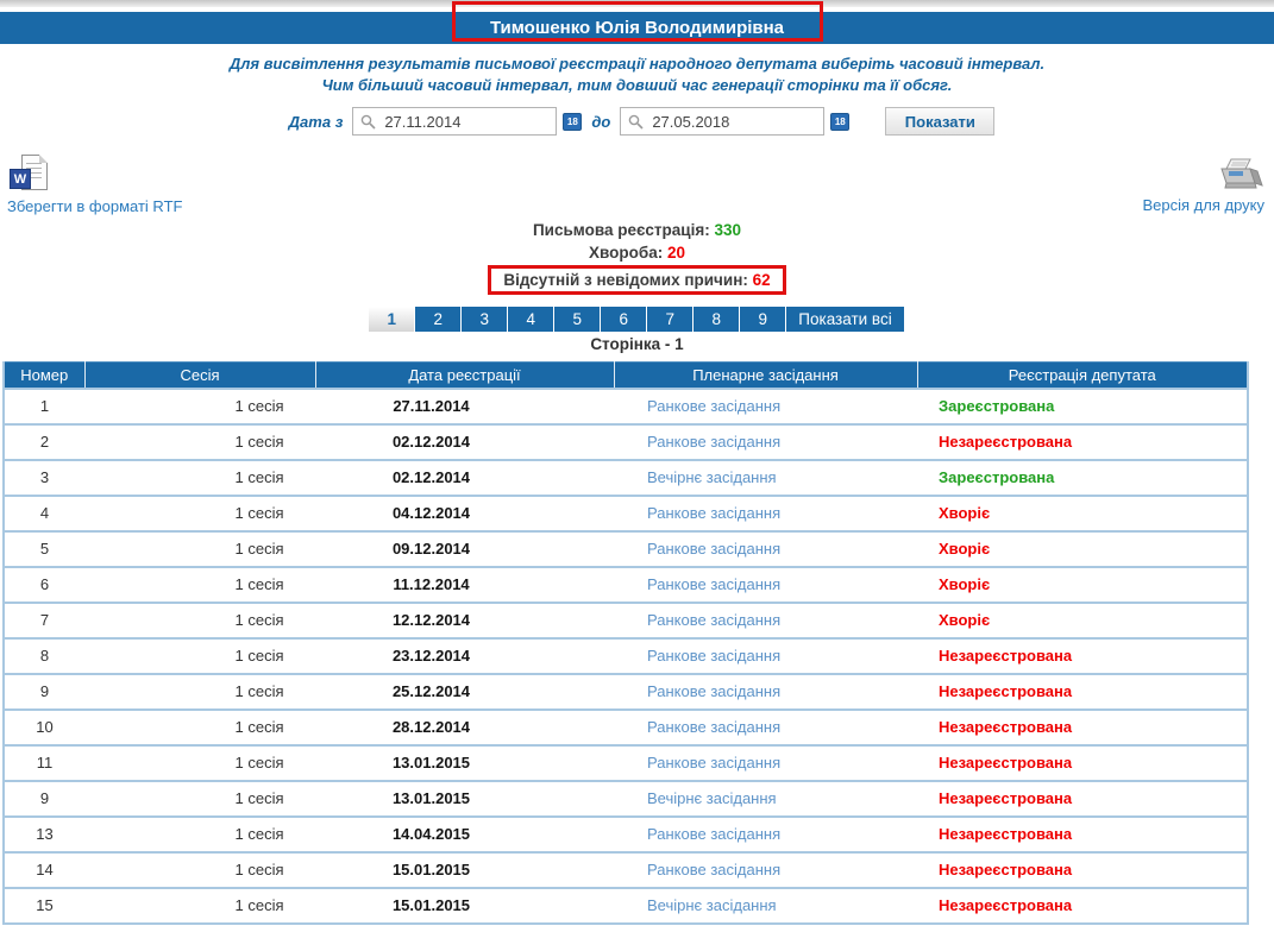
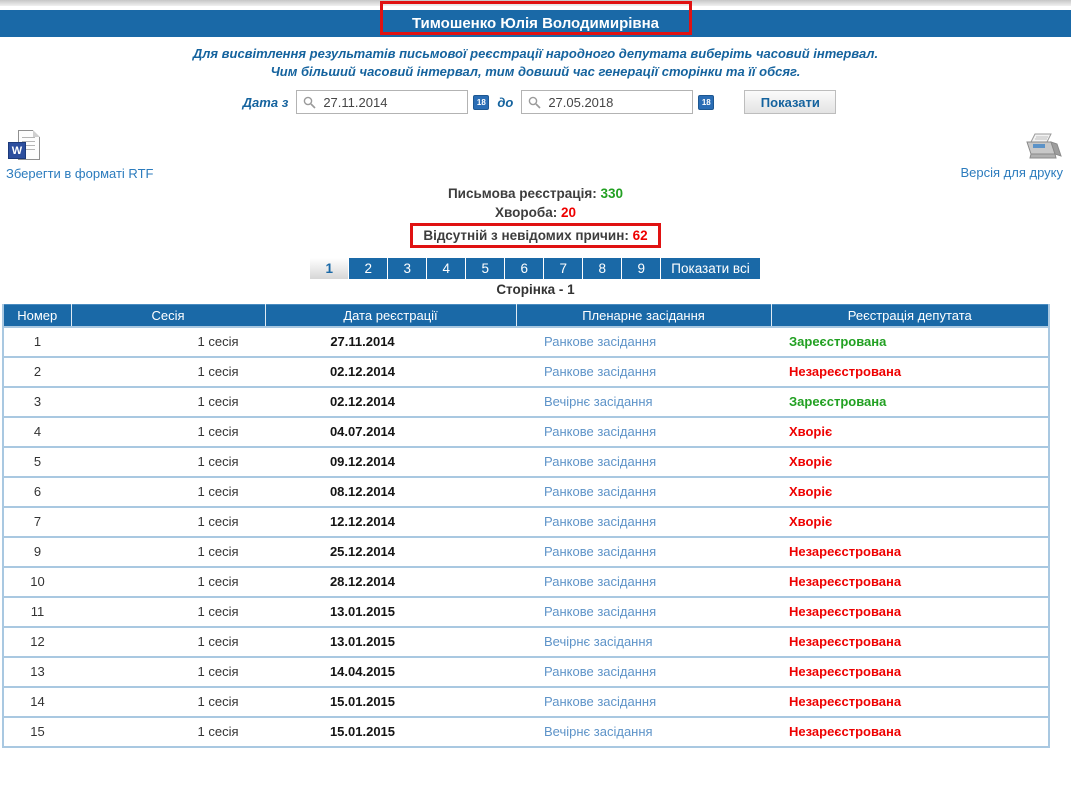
  Тимошенко Юлія Володимирівна
  Для висвітлення результатів письмової реєстрації народного депутата виберіть часовий інтервал.
  Чим більший часовий інтервал, тим довший час генерації сторінки та її обсяг.
  Дата з
  27.11.2014
  18
  до
  27.05.2018
  18
  Показати
  W
  Зберегти в форматі RTF
  Версія для друку
  Письмова реєстрація: 330
  Хвороба: 20
  Відсутній з невідомих причин: 62
  1
  2
  3
  4
  5
  6
  7
  8
  9
  Показати всі
  Сторінка - 1
  Номер	Сесія	Дата реєстрації	Пленарне засідання	Реєстрація депутата
  1	1 сесія	27.11.2014	Ранкове засідання	Зареєстрована
  2	1 сесія	02.12.2014	Ранкове засідання	Незареєстрована
  3	1 сесія	02.12.2014	Вечірнє засідання	Зареєстрована
- 4	1 сесія	04.12.2014	Ранкове засідання	Хворіє
+ 4	1 сесія	04.07.2014	Ранкове засідання	Хворіє
  5	1 сесія	09.12.2014	Ранкове засідання	Хворіє
- 6	1 сесія	11.12.2014	Ранкове засідання	Хворіє
+ 6	1 сесія	08.12.2014	Ранкове засідання	Хворіє
  7	1 сесія	12.12.2014	Ранкове засідання	Хворіє
- 8	1 сесія	23.12.2014	Ранкове засідання	Незареєстрована
  9	1 сесія	25.12.2014	Ранкове засідання	Незареєстрована
  10	1 сесія	28.12.2014	Ранкове засідання	Незареєстрована
  11	1 сесія	13.01.2015	Ранкове засідання	Незареєстрована
- 9	1 сесія	13.01.2015	Вечірнє засідання	Незареєстрована
+ 12	1 сесія	13.01.2015	Вечірнє засідання	Незареєстрована
  13	1 сесія	14.04.2015	Ранкове засідання	Незареєстрована
  14	1 сесія	15.01.2015	Ранкове засідання	Незареєстрована
  15	1 сесія	15.01.2015	Вечірнє засідання	Незареєстрована
